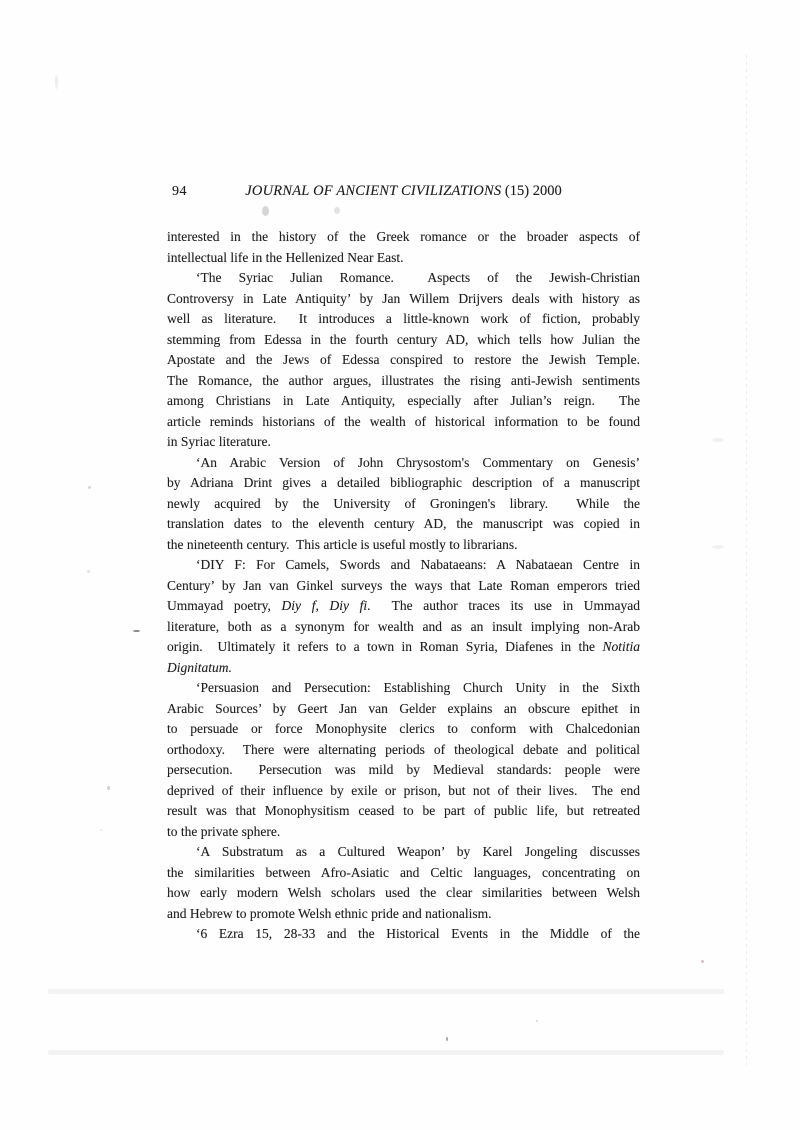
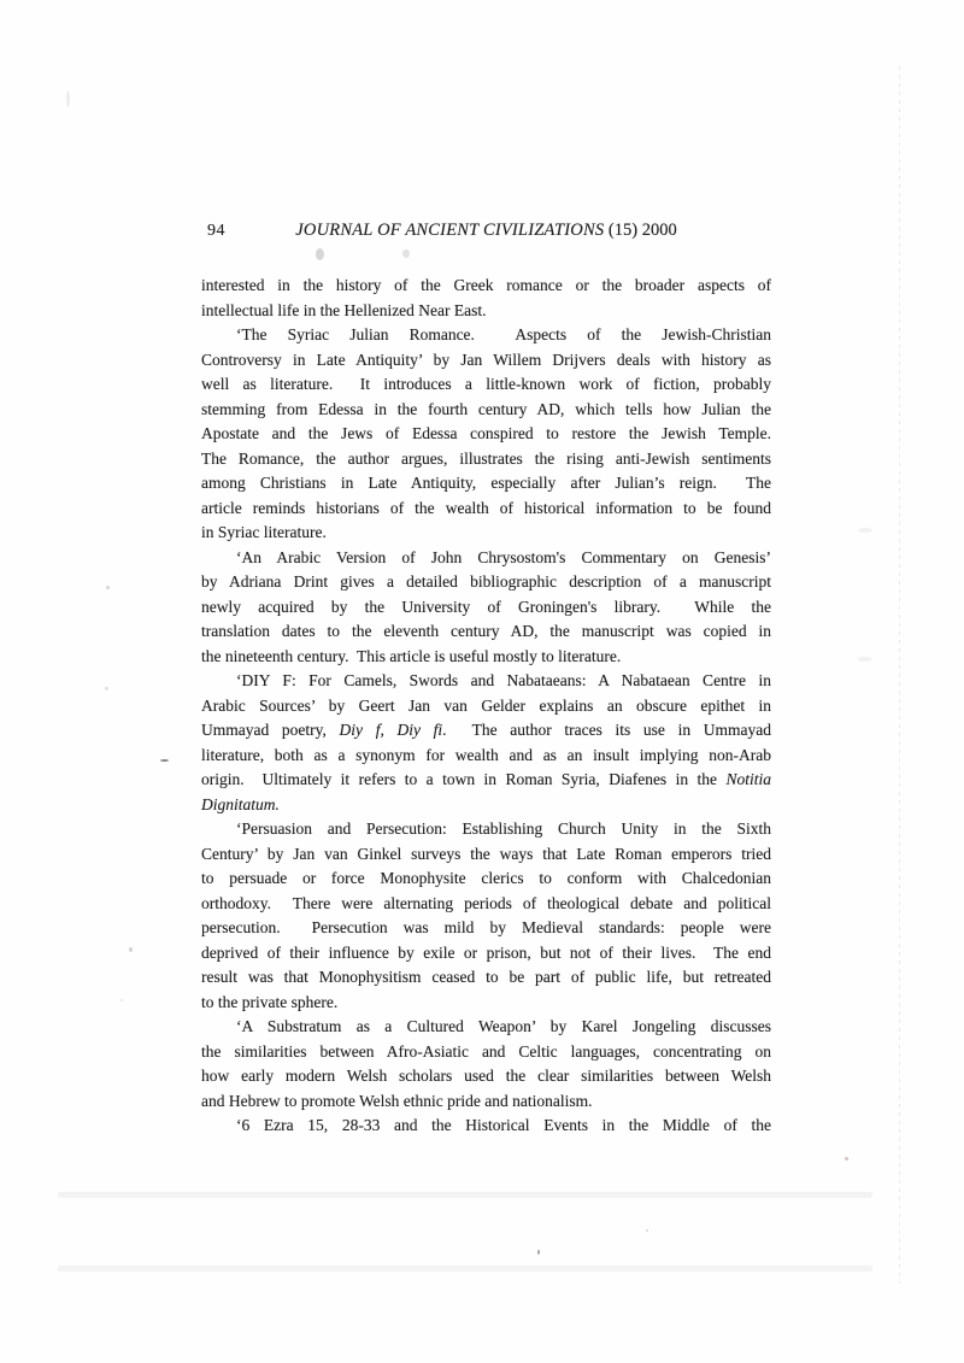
  94
  JOURNAL OF ANCIENT CIVILIZATIONS (15) 2000
  interested in the history of the Greek romance or the broader aspects of
  intellectual life in the Hellenized Near East.
  ‘The Syriac Julian Romance. Aspects of the Jewish-Christian
  Controversy in Late Antiquity’ by Jan Willem Drijvers deals with history as
  well as literature. It introduces a little-known work of fiction, probably
  stemming from Edessa in the fourth century AD, which tells how Julian the
  Apostate and the Jews of Edessa conspired to restore the Jewish Temple.
  The Romance, the author argues, illustrates the rising anti-Jewish sentiments
  among Christians in Late Antiquity, especially after Julian’s reign. The
  article reminds historians of the wealth of historical information to be found
  in Syriac literature.
  ‘An Arabic Version of John Chrysostom's Commentary on Genesis’
  by Adriana Drint gives a detailed bibliographic description of a manuscript
  newly acquired by the University of Groningen's library. While the
  translation dates to the eleventh century AD, the manuscript was copied in
- the nineteenth century. This article is useful mostly to librarians.
+ the nineteenth century. This article is useful mostly to literature.
  ‘DIY F: For Camels, Swords and Nabataeans: A Nabataean Centre in
- Century’ by Jan van Ginkel surveys the ways that Late Roman emperors tried
+ Arabic Sources’ by Geert Jan van Gelder explains an obscure epithet in
  Ummayad poetry, Diy f, Diy fi. The author traces its use in Ummayad
  literature, both as a synonym for wealth and as an insult implying non-Arab
  origin. Ultimately it refers to a town in Roman Syria, Diafenes in the Notitia
  Dignitatum.
  ‘Persuasion and Persecution: Establishing Church Unity in the Sixth
- Arabic Sources’ by Geert Jan van Gelder explains an obscure epithet in
+ Century’ by Jan van Ginkel surveys the ways that Late Roman emperors tried
  to persuade or force Monophysite clerics to conform with Chalcedonian
  orthodoxy. There were alternating periods of theological debate and political
  persecution. Persecution was mild by Medieval standards: people were
  deprived of their influence by exile or prison, but not of their lives. The end
  result was that Monophysitism ceased to be part of public life, but retreated
  to the private sphere.
  ‘A Substratum as a Cultured Weapon’ by Karel Jongeling discusses
  the similarities between Afro-Asiatic and Celtic languages, concentrating on
  how early modern Welsh scholars used the clear similarities between Welsh
  and Hebrew to promote Welsh ethnic pride and nationalism.
  ‘6 Ezra 15, 28-33 and the Historical Events in the Middle of the
